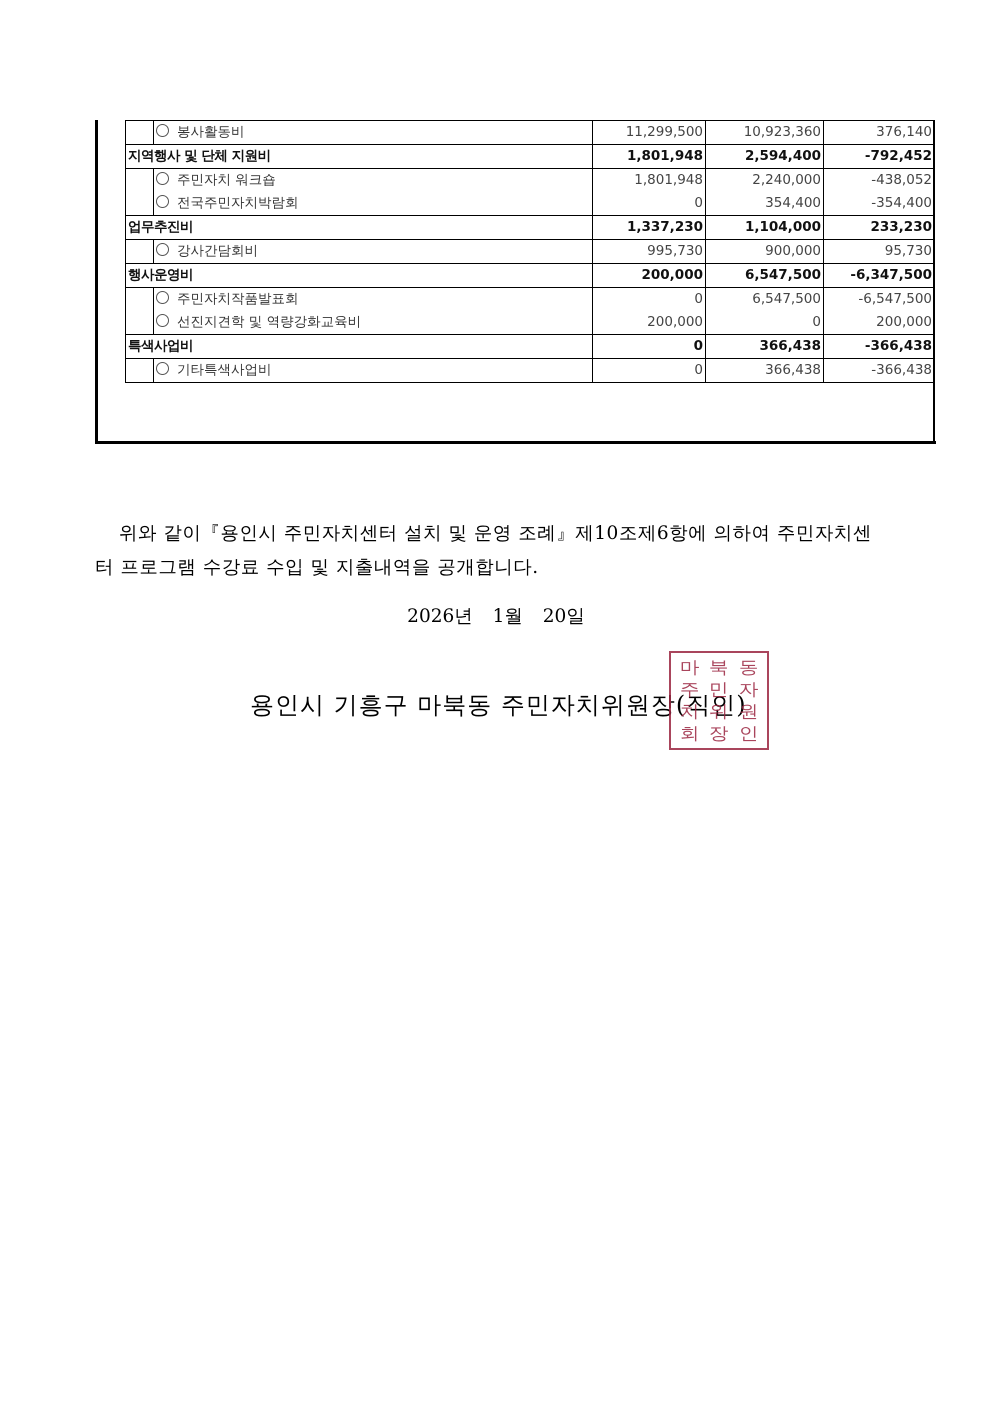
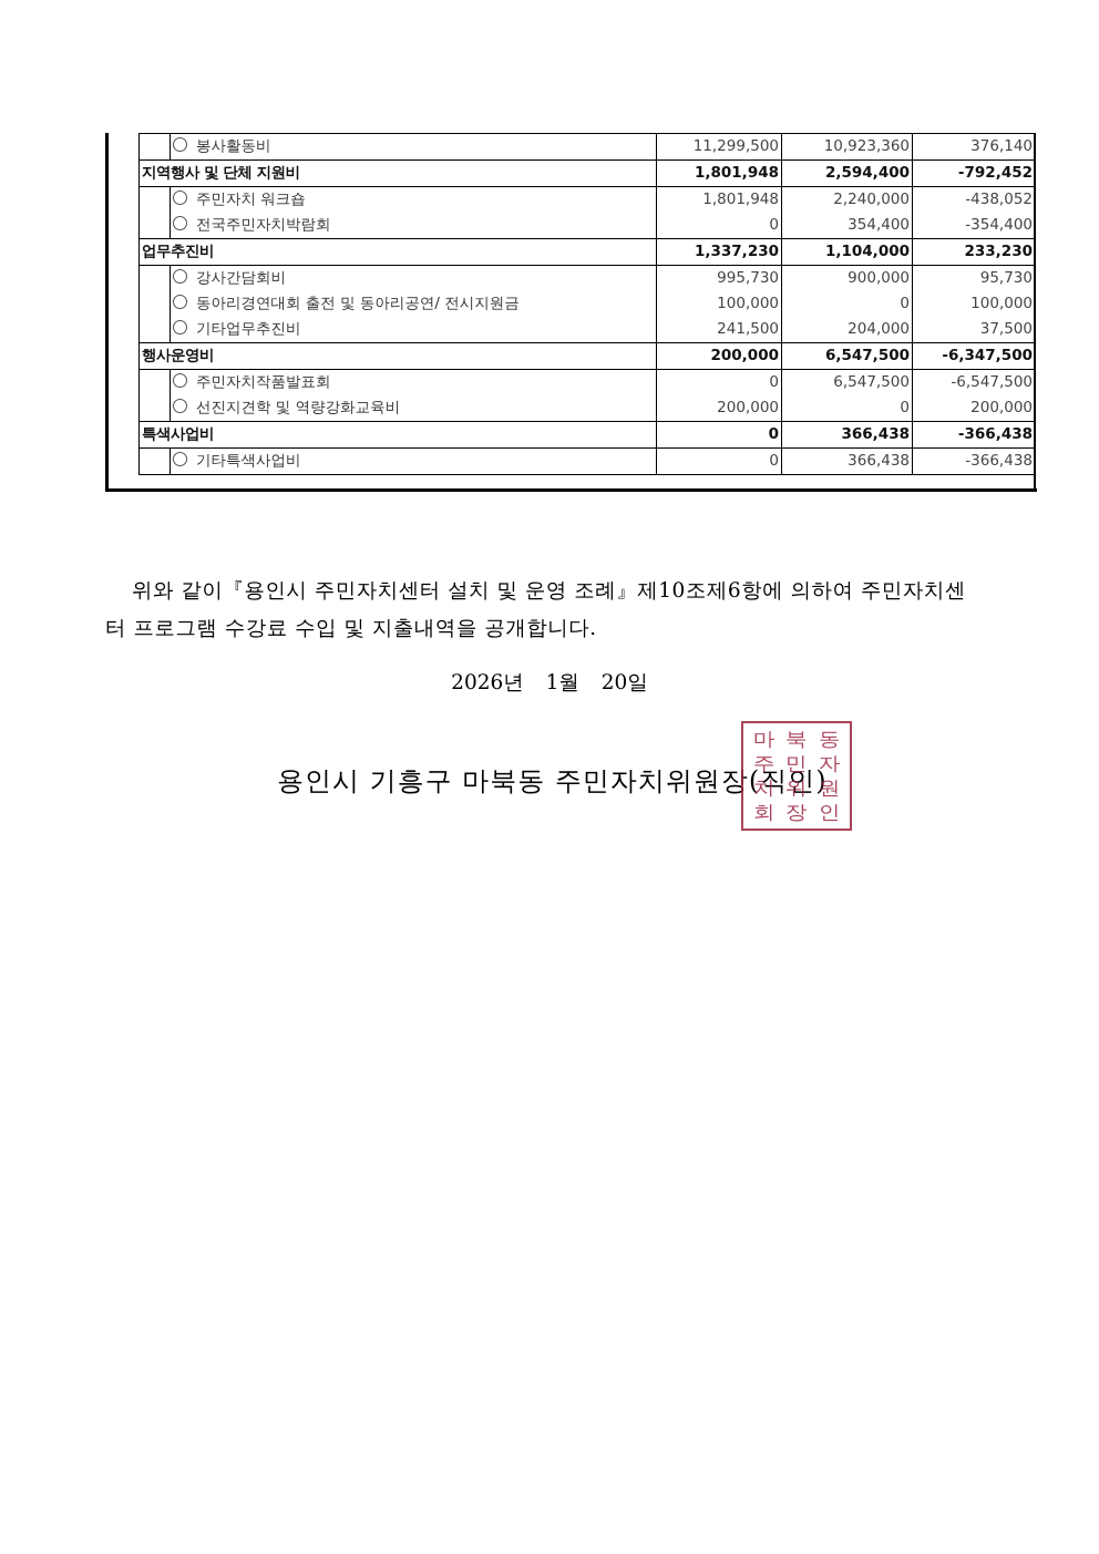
  	봉사활동비	11,299,500	10,923,360	376,140
  지역행사 및 단체 지원비	1,801,948	2,594,400	-792,452
  	주민자치 워크숍	1,801,948	2,240,000	-438,052
  	전국주민자치박람회	0	354,400	-354,400
  업무추진비	1,337,230	1,104,000	233,230
  	강사간담회비	995,730	900,000	95,730
+ 	동아리경연대회 출전 및 동아리공연/ 전시지원금	100,000	0	100,000
+ 	기타업무추진비	241,500	204,000	37,500
  행사운영비	200,000	6,547,500	-6,347,500
  	주민자치작품발표회	0	6,547,500	-6,547,500
  	선진지견학 및 역량강화교육비	200,000	0	200,000
  특색사업비	0	366,438	-366,438
  	기타특색사업비	0	366,438	-366,438
  위와 같이『용인시 주민자치센터 설치 및 운영 조례』제10조제6항에 의하여 주민자치센
  터 프로그램 수강료 수입 및 지출내역을 공개합니다.
  2026년 1월 20일
  용인시 기흥구 마북동 주민자치위원장(직인)
  마
  북
  동
  주
  민
  자
  치
  위
  원
  회
  장
  인
